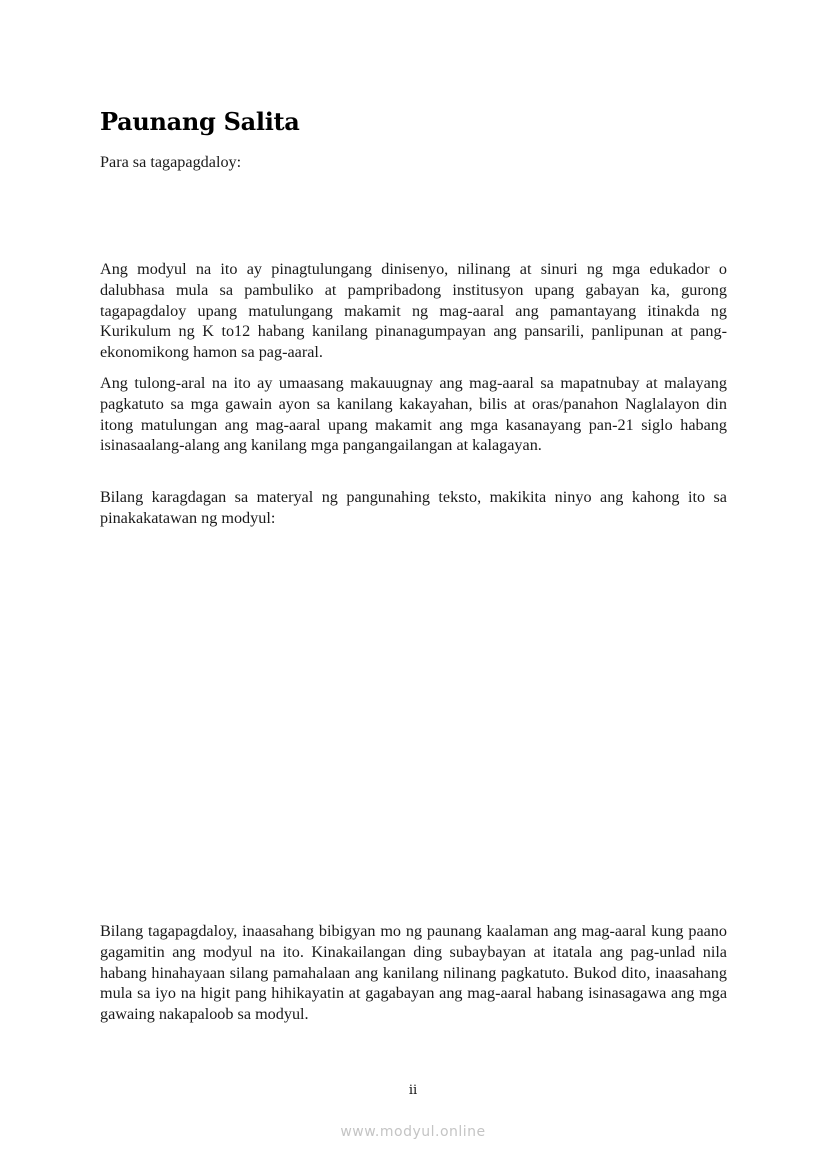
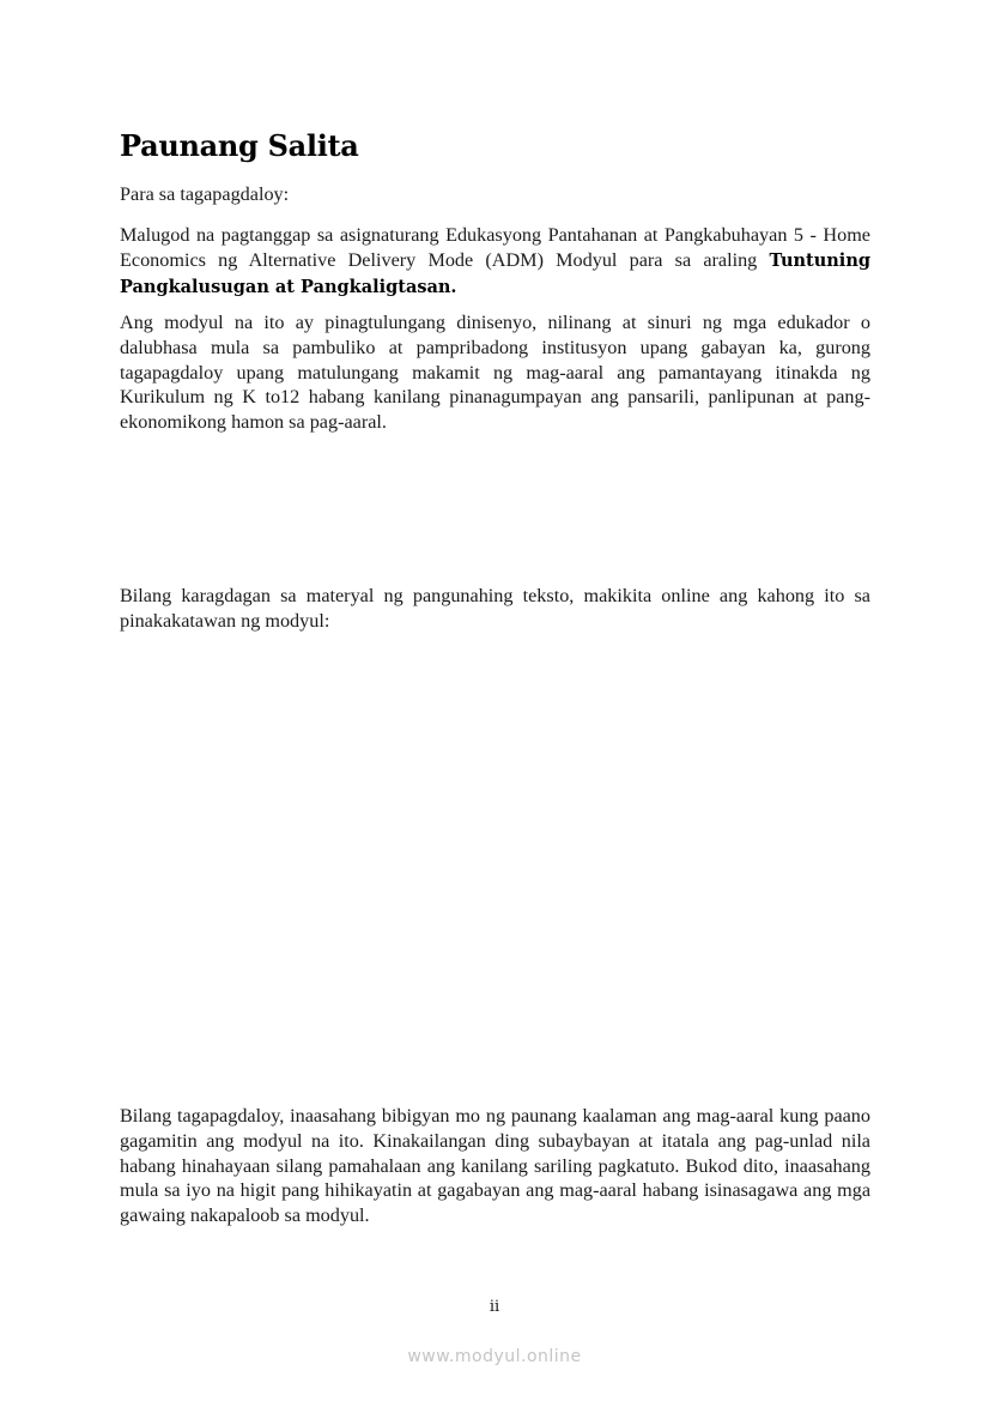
  Paunang Salita
  Para sa tagapagdaloy:
+ Malugod na pagtanggap sa asignaturang Edukasyong Pantahanan at Pangkabuhayan 5 - Home Economics ng Alternative Delivery Mode (ADM) Modyul para sa araling Tuntuning Pangkalusugan at Pangkaligtasan.
  Ang modyul na ito ay pinagtulungang dinisenyo, nilinang at sinuri ng mga edukador o dalubhasa mula sa pambuliko at pampribadong institusyon upang gabayan ka, gurong tagapagdaloy upang matulungang makamit ng mag-aaral ang pamantayang itinakda ng Kurikulum ng K to12 habang kanilang pinanagumpayan ang pansarili, panlipunan at pang-ekonomikong hamon sa pag-aaral.
- Ang tulong-aral na ito ay umaasang makauugnay ang mag-aaral sa mapatnubay at malayang pagkatuto sa mga gawain ayon sa kanilang kakayahan, bilis at oras/panahon Naglalayon din itong matulungan ang mag-aaral upang makamit ang mga kasanayang pan-21 siglo habang isinasaalang-alang ang kanilang mga pangangailangan at kalagayan.
- Bilang karagdagan sa materyal ng pangunahing teksto, makikita ninyo ang kahong ito sa pinakakatawan ng modyul:
+ Bilang karagdagan sa materyal ng pangunahing teksto, makikita online ang kahong ito sa pinakakatawan ng modyul:
- Bilang tagapagdaloy, inaasahang bibigyan mo ng paunang kaalaman ang mag-aaral kung paano gagamitin ang modyul na ito. Kinakailangan ding subaybayan at itatala ang pag-unlad nila habang hinahayaan silang pamahalaan ang kanilang nilinang pagkatuto. Bukod dito, inaasahang mula sa iyo na higit pang hihikayatin at gagabayan ang mag-aaral habang isinasagawa ang mga gawaing nakapaloob sa modyul.
+ Bilang tagapagdaloy, inaasahang bibigyan mo ng paunang kaalaman ang mag-aaral kung paano gagamitin ang modyul na ito. Kinakailangan ding subaybayan at itatala ang pag-unlad nila habang hinahayaan silang pamahalaan ang kanilang sariling pagkatuto. Bukod dito, inaasahang mula sa iyo na higit pang hihikayatin at gagabayan ang mag-aaral habang isinasagawa ang mga gawaing nakapaloob sa modyul.
  ii
  www.modyul.online
